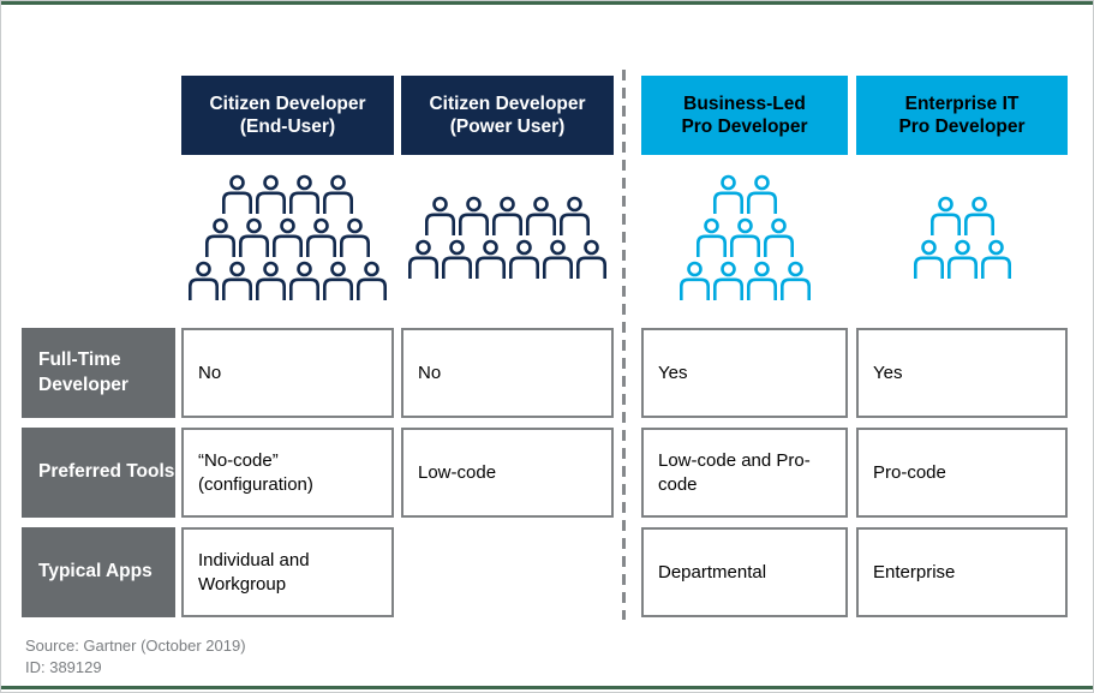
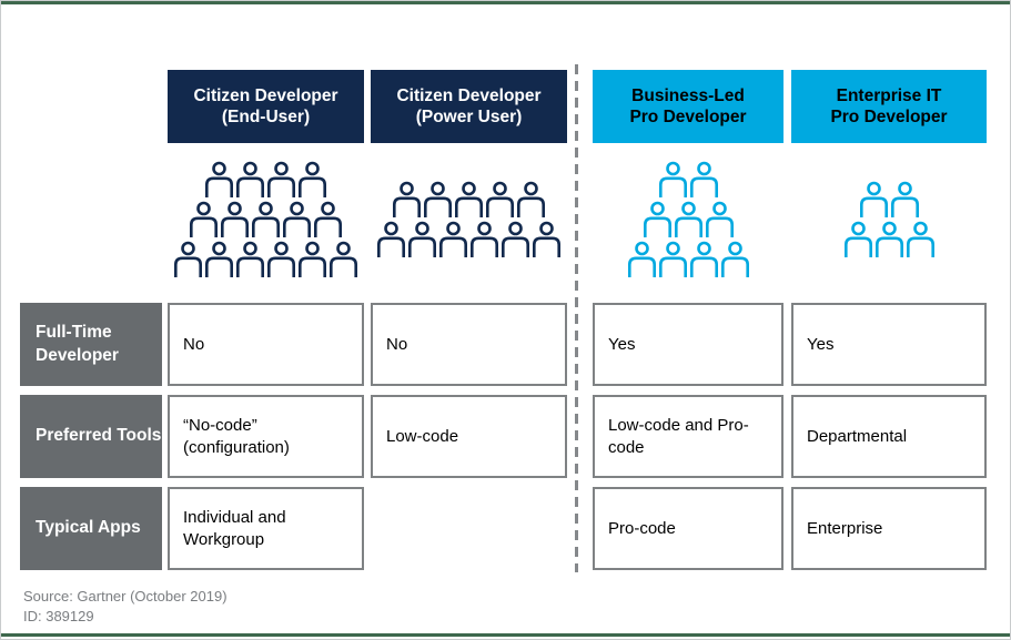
  Citizen Developer
  (End-User)
  Citizen Developer
  (Power User)
  Business-Led
  Pro Developer
  Enterprise IT
  Pro Developer
  Full-Time Developer
  Preferred Tools
  Typical Apps
  No
  No
  Yes
  Yes
  “No-code” (configuration)
  Low-code
  Low-code and Pro-code
- Pro-code
+ Departmental
  Individual and Workgroup
- Departmental
+ Pro-code
  Enterprise
  Source: Gartner (October 2019)
  ID: 389129
